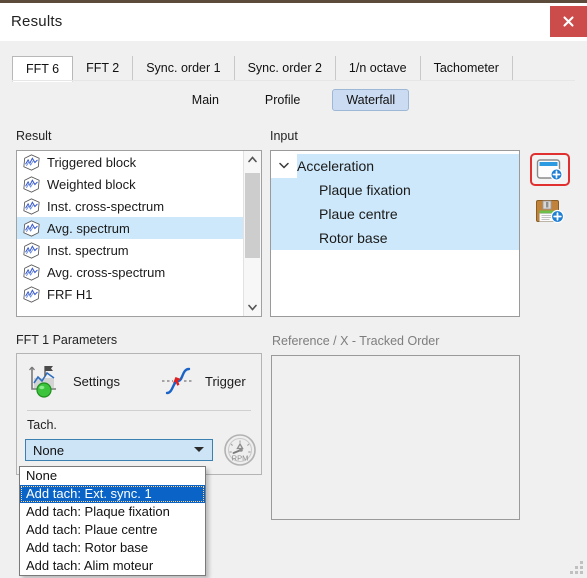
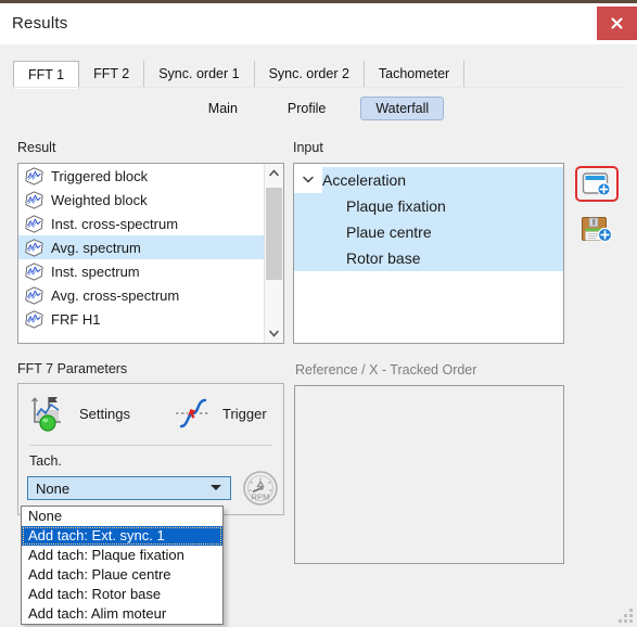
  Results
- FFT 6
+ FFT 1
  FFT 2
  Sync. order 1
  Sync. order 2
- 1/n octave
  Tachometer
  Main
  Profile
  Waterfall
  Result
  Triggered block
  Weighted block
  Inst. cross-spectrum
  Avg. spectrum
  Inst. spectrum
  Avg. cross-spectrum
  FRF H1
  Input
  Acceleration
  Plaque fixation
  Plaue centre
  Rotor base
- FFT 1 Parameters
+ FFT 7 Parameters
  Settings
  Trigger
  Tach.
  None
  RPM
  Reference / X - Tracked Order
  None
  Add tach: Ext. sync. 1
  Add tach: Plaque fixation
  Add tach: Plaue centre
  Add tach: Rotor base
  Add tach: Alim moteur
